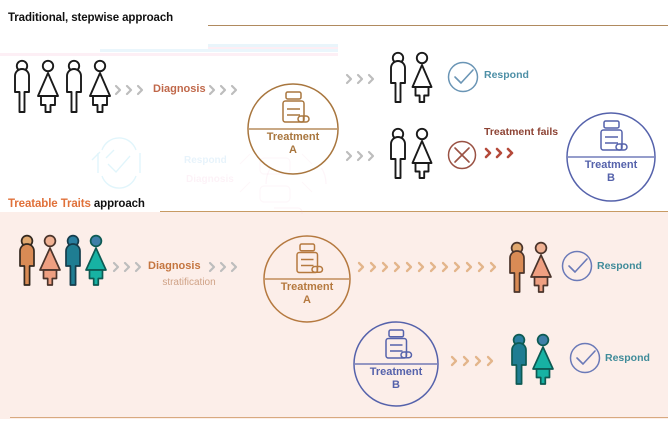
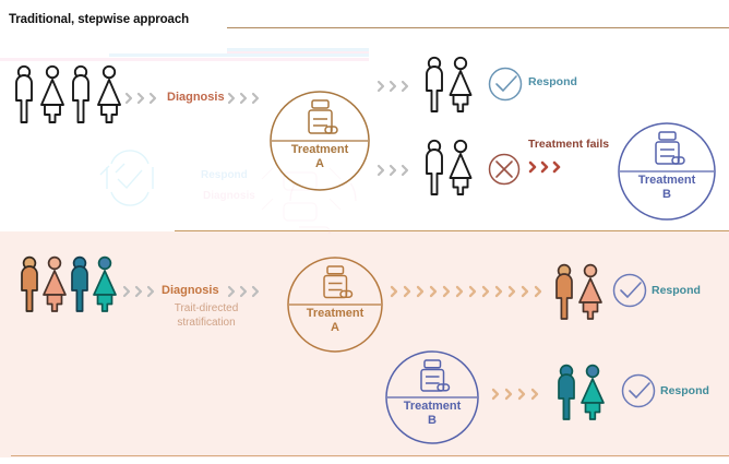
  Traditional, stepwise approach
- Treatable Traits approach
  Respond
  Diagnosis
  Treatment
  A
  Respond
  Treatment fails
  Treatment
  B
  Diagnosis
+ Trait-directed
  stratification
  Treatment
  A
  Respond
  Treatment
  B
  Respond
